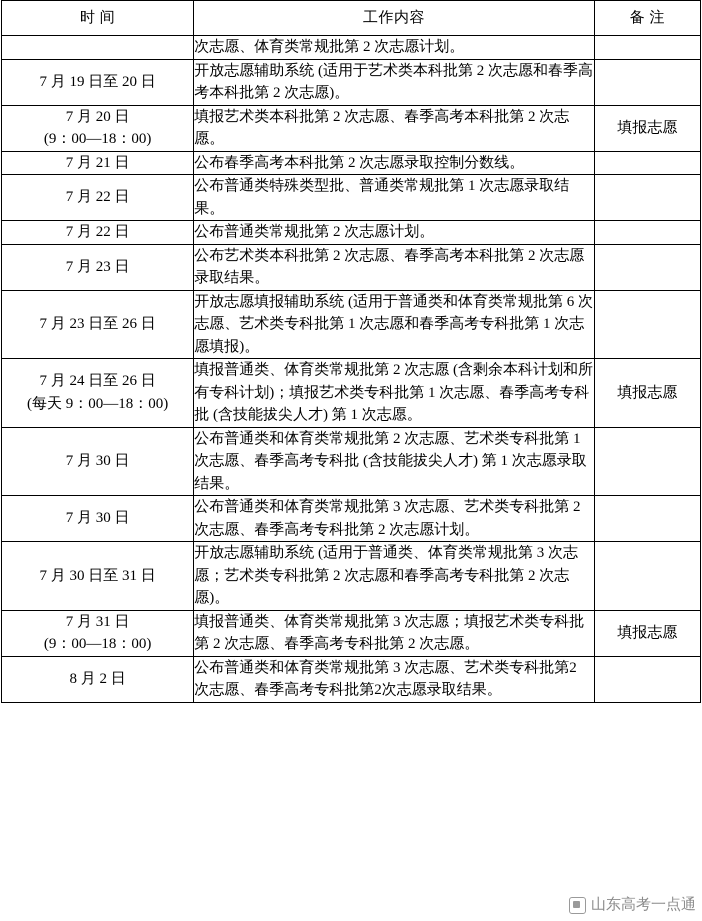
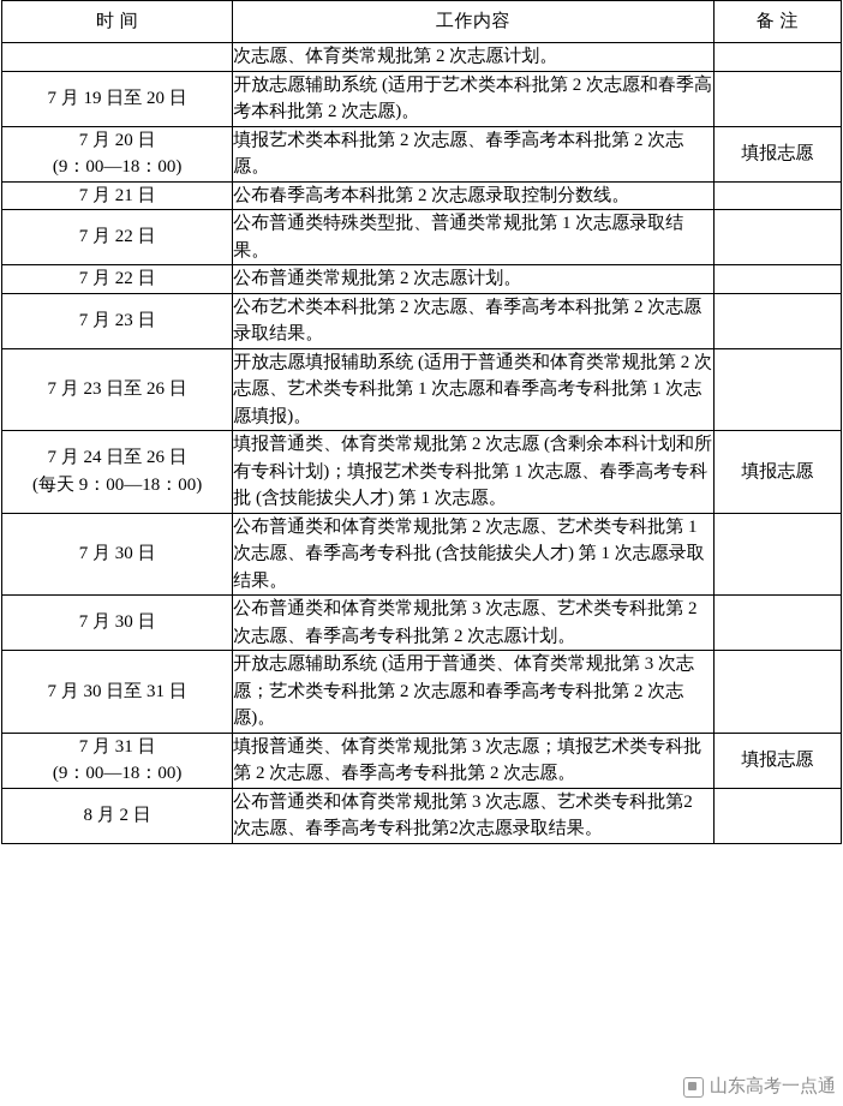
  时 间	工作内容	备 注
  	次志愿、体育类常规批第 2 次志愿计划。
  7 月 19 日至 20 日	开放志愿辅助系统 (适用于艺术类本科批第 2 次志愿和春季高考本科批第 2 次志愿)。
  7 月 20 日(9：00—18：00)	填报艺术类本科批第 2 次志愿、春季高考本科批第 2 次志愿。	填报志愿
  7 月 21 日	公布春季高考本科批第 2 次志愿录取控制分数线。
  7 月 22 日	公布普通类特殊类型批、普通类常规批第 1 次志愿录取结果。
  7 月 22 日	公布普通类常规批第 2 次志愿计划。
  7 月 23 日	公布艺术类本科批第 2 次志愿、春季高考本科批第 2 次志愿录取结果。
- 7 月 23 日至 26 日	开放志愿填报辅助系统 (适用于普通类和体育类常规批第 6 次志愿、艺术类专科批第 1 次志愿和春季高考专科批第 1 次志愿填报)。
+ 7 月 23 日至 26 日	开放志愿填报辅助系统 (适用于普通类和体育类常规批第 2 次志愿、艺术类专科批第 1 次志愿和春季高考专科批第 1 次志愿填报)。
  7 月 24 日至 26 日(每天 9：00—18：00)	填报普通类、体育类常规批第 2 次志愿 (含剩余本科计划和所有专科计划)；填报艺术类专科批第 1 次志愿、春季高考专科批 (含技能拔尖人才) 第 1 次志愿。	填报志愿
  7 月 30 日	公布普通类和体育类常规批第 2 次志愿、艺术类专科批第 1 次志愿、春季高考专科批 (含技能拔尖人才) 第 1 次志愿录取结果。
  7 月 30 日	公布普通类和体育类常规批第 3 次志愿、艺术类专科批第 2 次志愿、春季高考专科批第 2 次志愿计划。
  7 月 30 日至 31 日	开放志愿辅助系统 (适用于普通类、体育类常规批第 3 次志愿；艺术类专科批第 2 次志愿和春季高考专科批第 2 次志愿)。
  7 月 31 日(9：00—18：00)	填报普通类、体育类常规批第 3 次志愿；填报艺术类专科批第 2 次志愿、春季高考专科批第 2 次志愿。	填报志愿
  8 月 2 日	公布普通类和体育类常规批第 3 次志愿、艺术类专科批第2 次志愿、春季高考专科批第2次志愿录取结果。
  山东高考一点通
